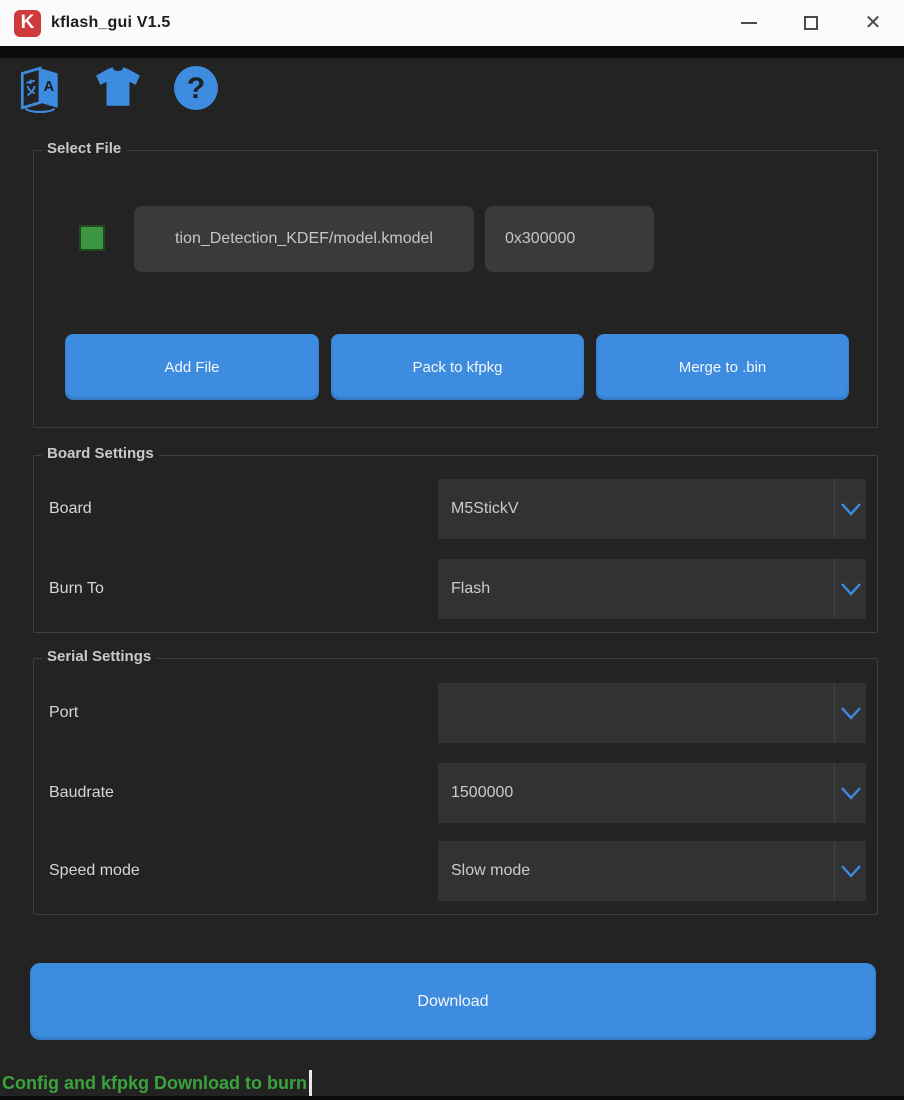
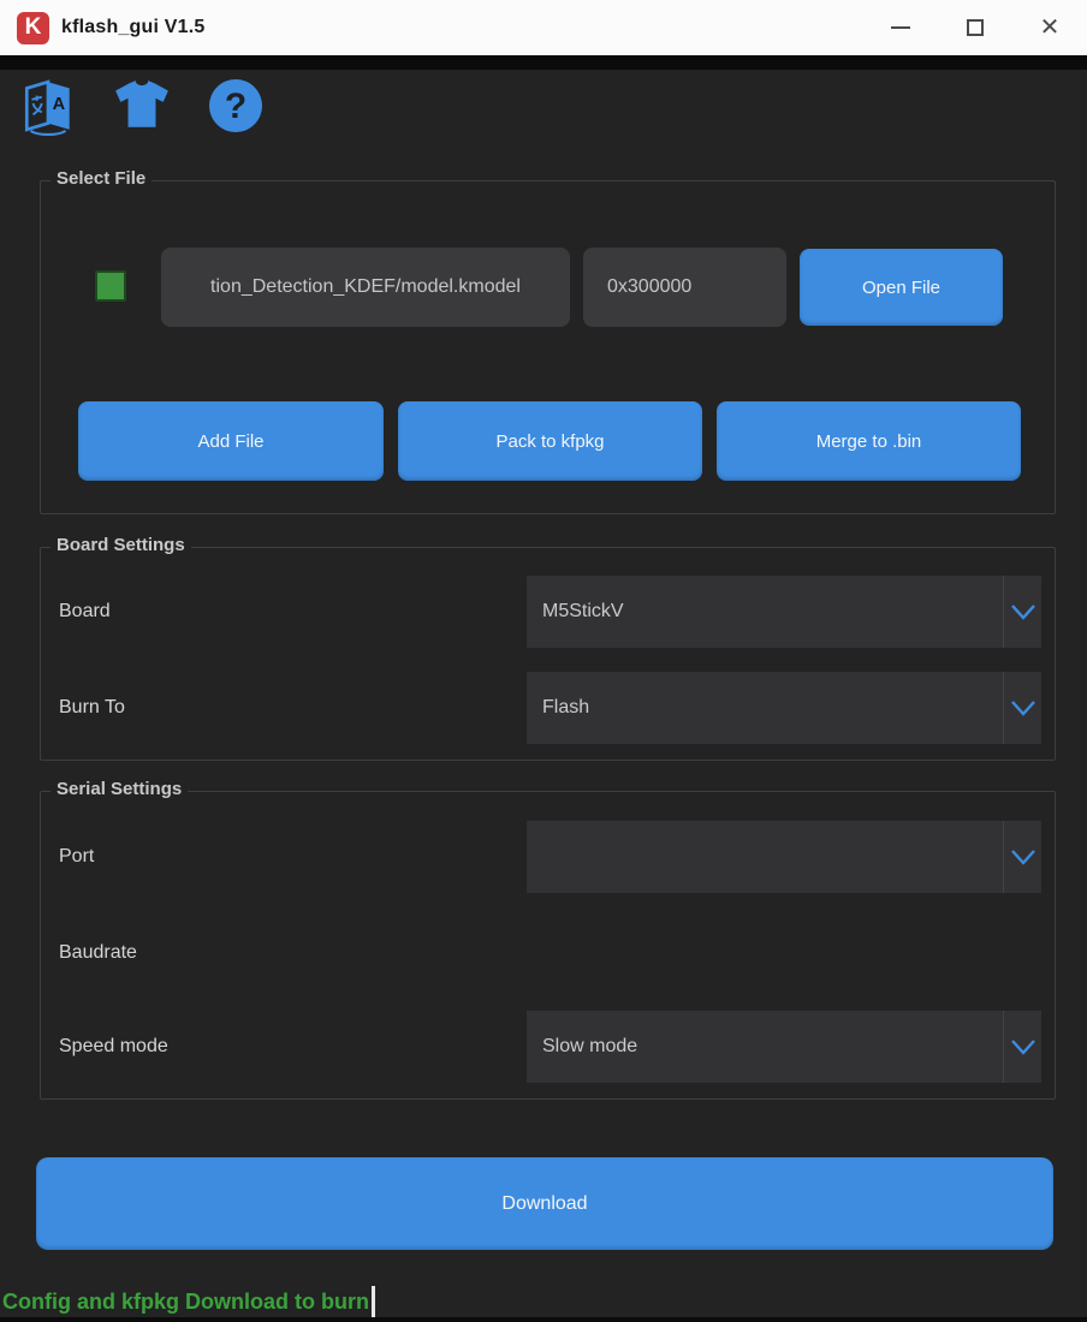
  K
  kflash_gui V1.5
  ✕
  A
  ?
  Select File
  tion_Detection_KDEF/model.kmodel
  0x300000
+ Open File
  Add File
  Pack to kfpkg
  Merge to .bin
  Board Settings
  Board
  M5StickV
  Burn To
  Flash
  Serial Settings
  Port
  Baudrate
- 1500000
  Speed mode
  Slow mode
  Download
  Config and kfpkg Download to burn
